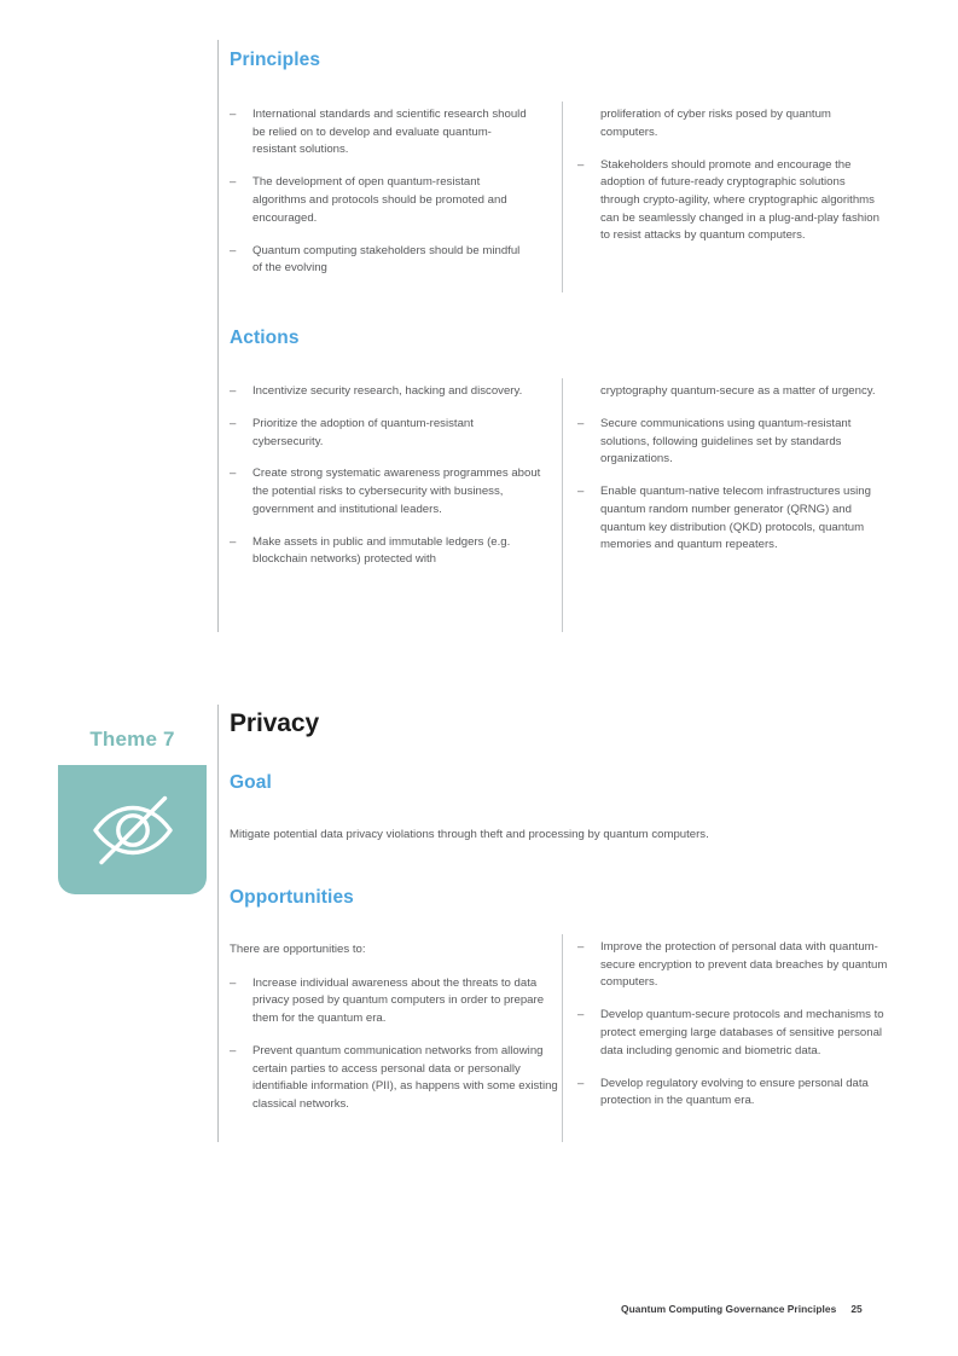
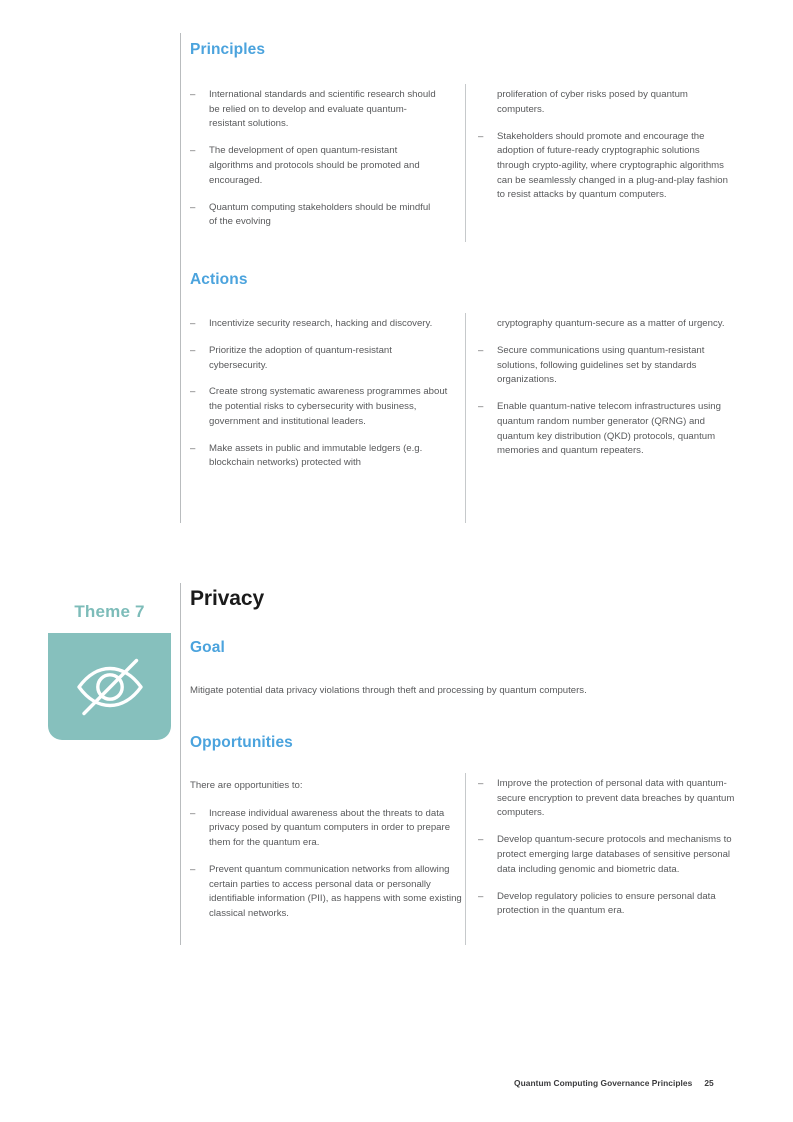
  Principles
  –
  International standards and scientific research should be relied on to develop and evaluate quantum-resistant solutions.
  –
  The development of open quantum-resistant algorithms and protocols should be promoted and encouraged.
  –
  Quantum computing stakeholders should be mindful of the evolving
  proliferation of cyber risks posed by quantum computers.
  –
  Stakeholders should promote and encourage the adoption of future-ready cryptographic solutions through crypto-agility, where cryptographic algorithms can be seamlessly changed in a plug-and-play fashion to resist attacks by quantum computers.
  Actions
  –
  Incentivize security research, hacking and discovery.
  –
  Prioritize the adoption of quantum-resistant cybersecurity.
  –
  Create strong systematic awareness programmes about the potential risks to cybersecurity with business, government and institutional leaders.
  –
  Make assets in public and immutable ledgers (e.g. blockchain networks) protected with
  cryptography quantum-secure as a matter of urgency.
  –
  Secure communications using quantum-resistant solutions, following guidelines set by standards organizations.
  –
  Enable quantum-native telecom infrastructures using quantum random number generator (QRNG) and quantum key distribution (QKD) protocols, quantum memories and quantum repeaters.
  Theme 7
  Privacy
  Goal
  Mitigate potential data privacy violations through theft and processing by quantum computers.
  Opportunities
  There are opportunities to:
  –
  Increase individual awareness about the threats to data privacy posed by quantum computers in order to prepare them for the quantum era.
  –
  Prevent quantum communication networks from allowing certain parties to access personal data or personally identifiable information (PII), as happens with some existing classical networks.
  –
  Improve the protection of personal data with quantum-secure encryption to prevent data breaches by quantum computers.
  –
  Develop quantum-secure protocols and mechanisms to protect emerging large databases of sensitive personal data including genomic and biometric data.
  –
- Develop regulatory evolving to ensure personal data protection in the quantum era.
+ Develop regulatory policies to ensure personal data protection in the quantum era.
  Quantum Computing Governance Principles 25
